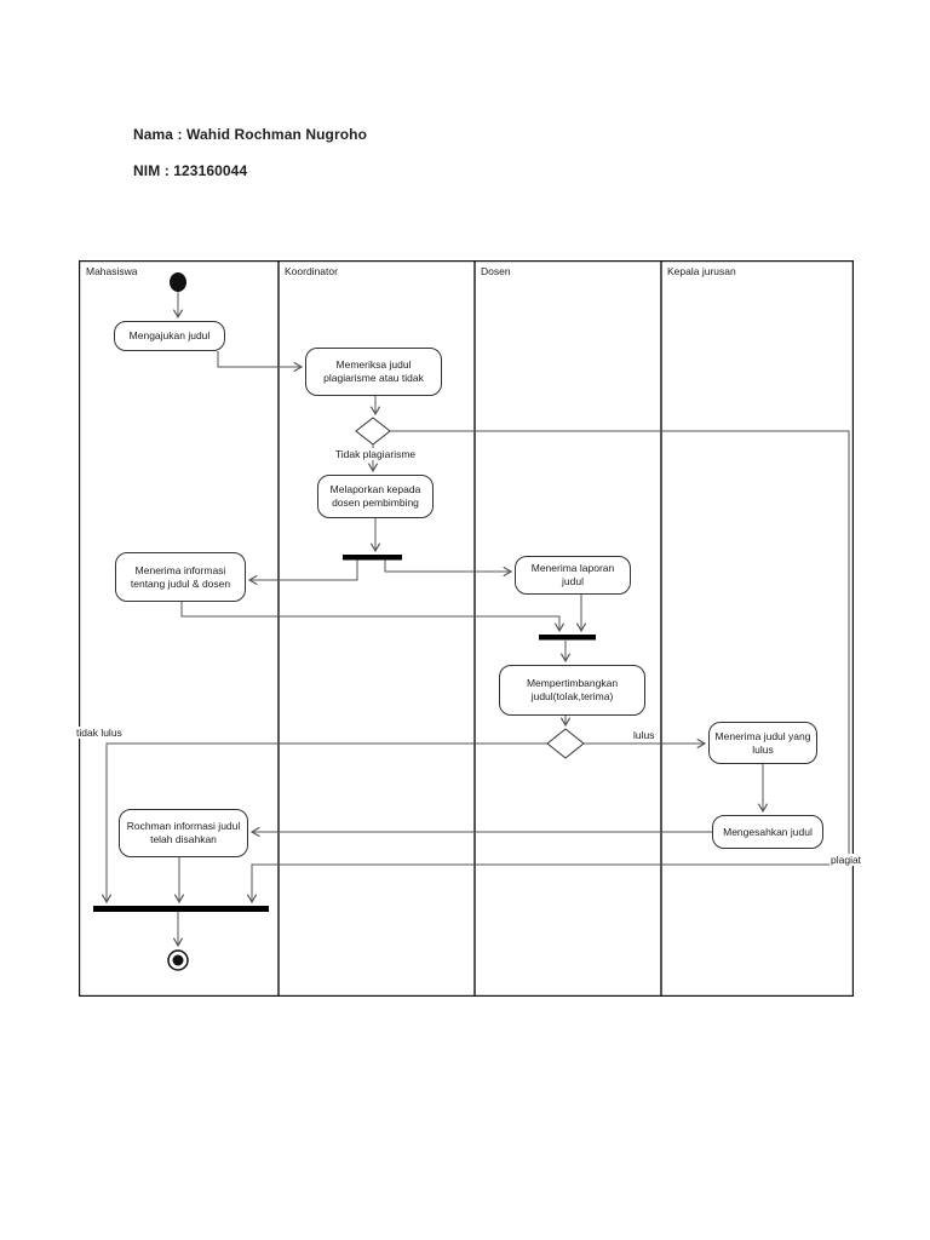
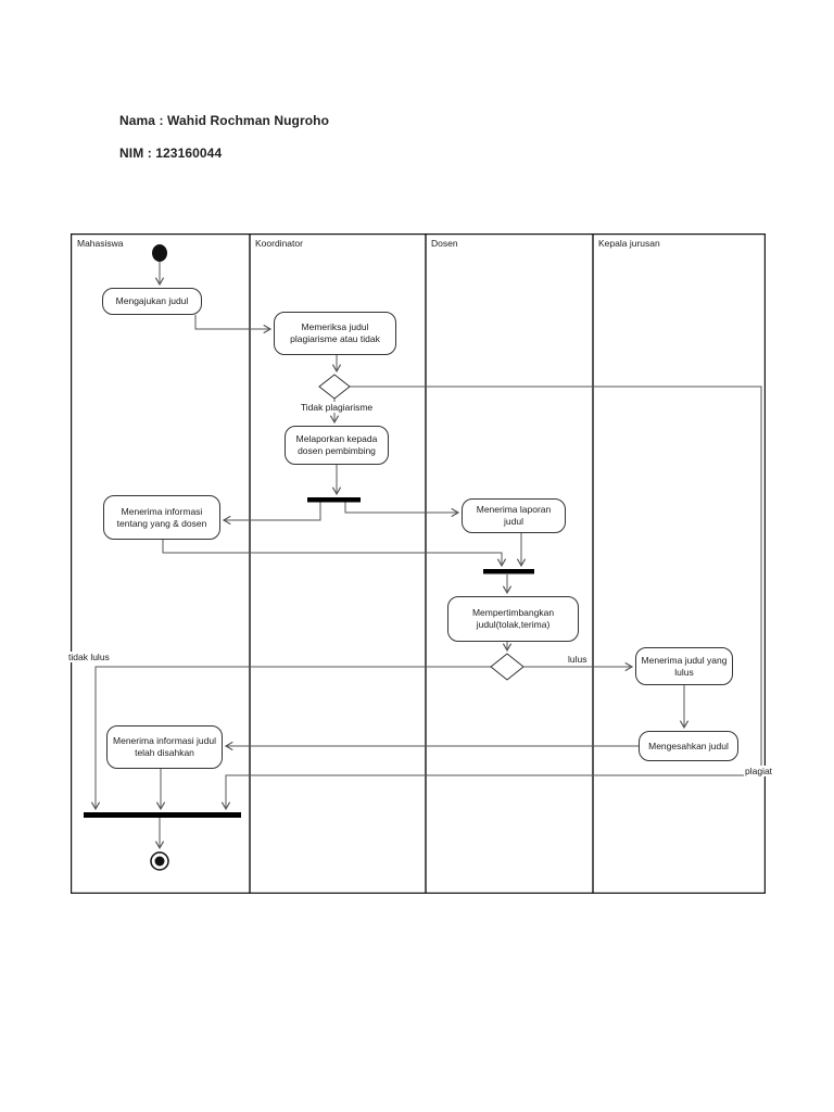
  Nama : Wahid Rochman Nugroho
  NIM : 123160044
  Mahasiswa
  Koordinator
  Dosen
  Kepala jurusan
  Mengajukan judul
  Memeriksa judul plagiarisme atau tidak
  Melaporkan kepada dosen pembimbing
- Menerima informasi tentang judul & dosen
+ Menerima informasi tentang yang & dosen
  Menerima laporan judul
  Mempertimbangkan judul(tolak,terima)
  Menerima judul yang lulus
  Mengesahkan judul
- Rochman informasi judul telah disahkan
+ Menerima informasi judul telah disahkan
  Tidak plagiarisme
  lulus
  tidak lulus
  plagiat
